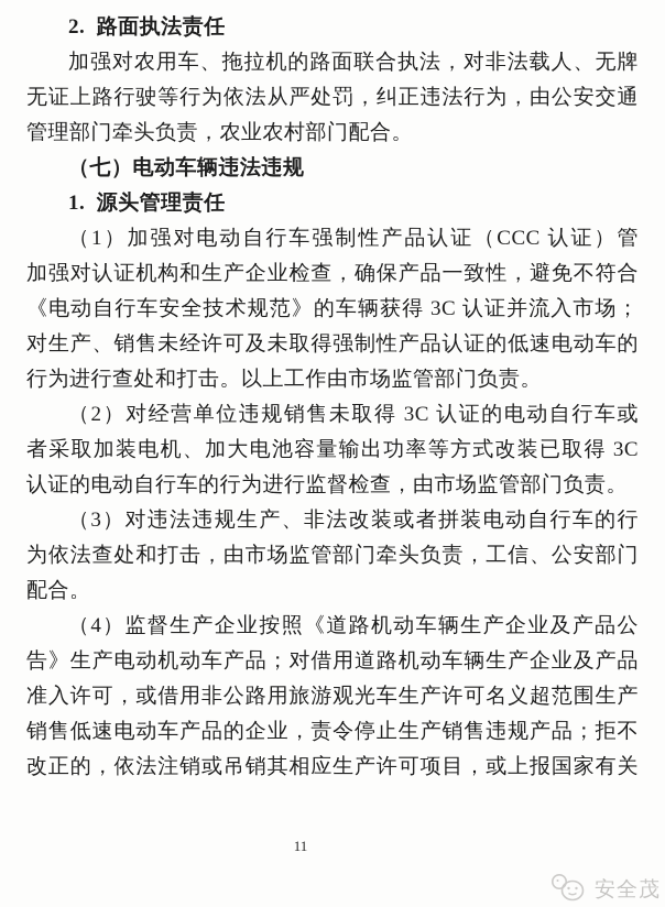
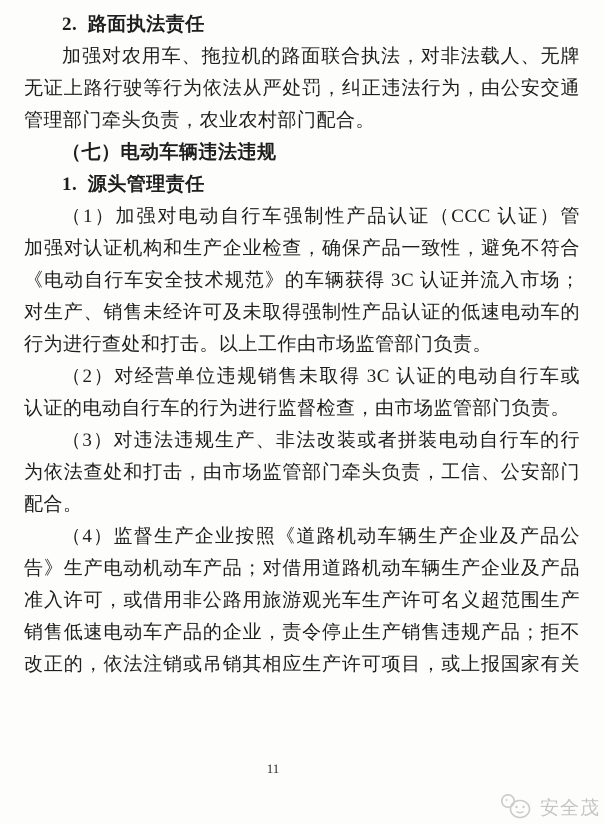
  2. 路面执法责任
  加强对农用车、拖拉机的路面联合执法，对非法载人、无牌
  无证上路行驶等行为依法从严处罚，纠正违法行为，由公安交通
  管理部门牵头负责，农业农村部门配合。
  （七）电动车辆违法违规
  1. 源头管理责任
  （1）加强对电动自行车强制性产品认证（CCC 认证）管
  加强对认证机构和生产企业检查，确保产品一致性，避免不符合
  《电动自行车安全技术规范》的车辆获得 3C 认证并流入市场；
  对生产、销售未经许可及未取得强制性产品认证的低速电动车的
  行为进行查处和打击。以上工作由市场监管部门负责。
  （2）对经营单位违规销售未取得 3C 认证的电动自行车或
- 者采取加装电机、加大电池容量输出功率等方式改装已取得 3C
  认证的电动自行车的行为进行监督检查，由市场监管部门负责。
  （3）对违法违规生产、非法改装或者拼装电动自行车的行
  为依法查处和打击，由市场监管部门牵头负责，工信、公安部门
  配合。
  （4）监督生产企业按照《道路机动车辆生产企业及产品公
  告》生产电动机动车产品；对借用道路机动车辆生产企业及产品
  准入许可，或借用非公路用旅游观光车生产许可名义超范围生产
  销售低速电动车产品的企业，责令停止生产销售违规产品；拒不
  改正的，依法注销或吊销其相应生产许可项目，或上报国家有关
  11
  安全茂
